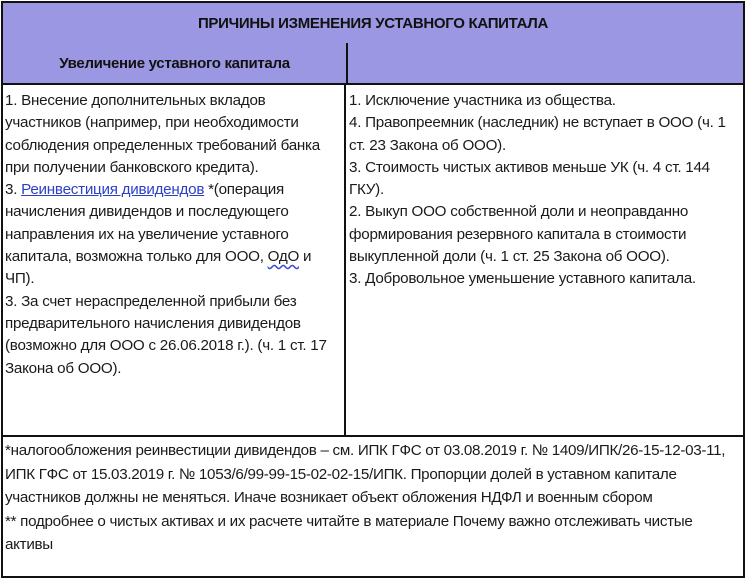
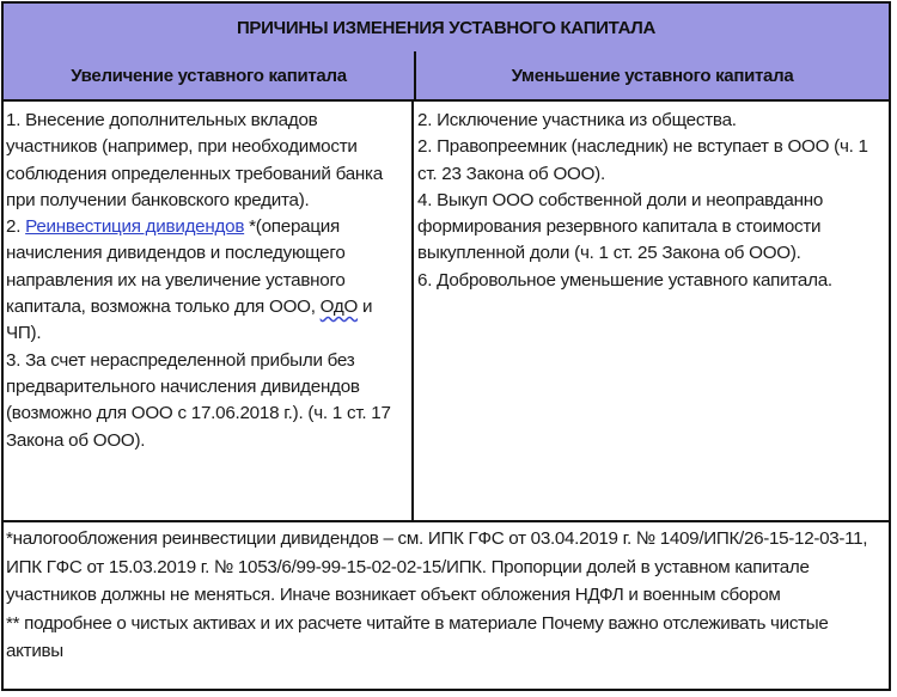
  ПРИЧИНЫ ИЗМЕНЕНИЯ УСТАВНОГО КАПИТАЛА
  Увеличение уставного капитала
+ Уменьшение уставного капитала
  1. Внесение дополнительных вкладов участников (например, при необходимости соблюдения определенных требований банка при получении банковского кредита).
- 3. Реинвестиция дивидендов *(операция начисления дивидендов и последующего направления их на увеличение уставного капитала, возможна только для ООО, ОдО и ЧП).
+ 2. Реинвестиция дивидендов *(операция начисления дивидендов и последующего направления их на увеличение уставного капитала, возможна только для ООО, ОдО и ЧП).
- 3. За счет нераспределенной прибыли без предварительного начисления дивидендов (возможно для ООО с 26.06.2018 г.). (ч. 1 ст. 17 Закона об ООО).
+ 3. За счет нераспределенной прибыли без предварительного начисления дивидендов (возможно для ООО с 17.06.2018 г.). (ч. 1 ст. 17 Закона об ООО).
- 1. Исключение участника из общества.
+ 2. Исключение участника из общества.
- 4. Правопреемник (наследник) не вступает в ООО (ч. 1 ст. 23 Закона об ООО).
+ 2. Правопреемник (наследник) не вступает в ООО (ч. 1 ст. 23 Закона об ООО).
- 3. Стоимость чистых активов меньше УК (ч. 4 ст. 144 ГКУ).
- 2. Выкуп ООО собственной доли и неоправданно формирования резервного капитала в стоимости выкупленной доли (ч. 1 ст. 25 Закона об ООО).
+ 4. Выкуп ООО собственной доли и неоправданно формирования резервного капитала в стоимости выкупленной доли (ч. 1 ст. 25 Закона об ООО).
- 3. Добровольное уменьшение уставного капитала.
+ 6. Добровольное уменьшение уставного капитала.
- *налогообложения реинвестиции дивидендов – см. ИПК ГФС от 03.08.2019 г. № 1409/ИПК/26-15-12-03-11, ИПК ГФС от 15.03.2019 г. № 1053/6/99-99-15-02-02-15/ИПК. Пропорции долей в уставном капитале участников должны не меняться. Иначе возникает объект обложения НДФЛ и военным сбором
+ *налогообложения реинвестиции дивидендов – см. ИПК ГФС от 03.04.2019 г. № 1409/ИПК/26-15-12-03-11, ИПК ГФС от 15.03.2019 г. № 1053/6/99-99-15-02-02-15/ИПК. Пропорции долей в уставном капитале участников должны не меняться. Иначе возникает объект обложения НДФЛ и военным сбором
  ** подробнее о чистых активах и их расчете читайте в материале Почему важно отслеживать чистые активы
